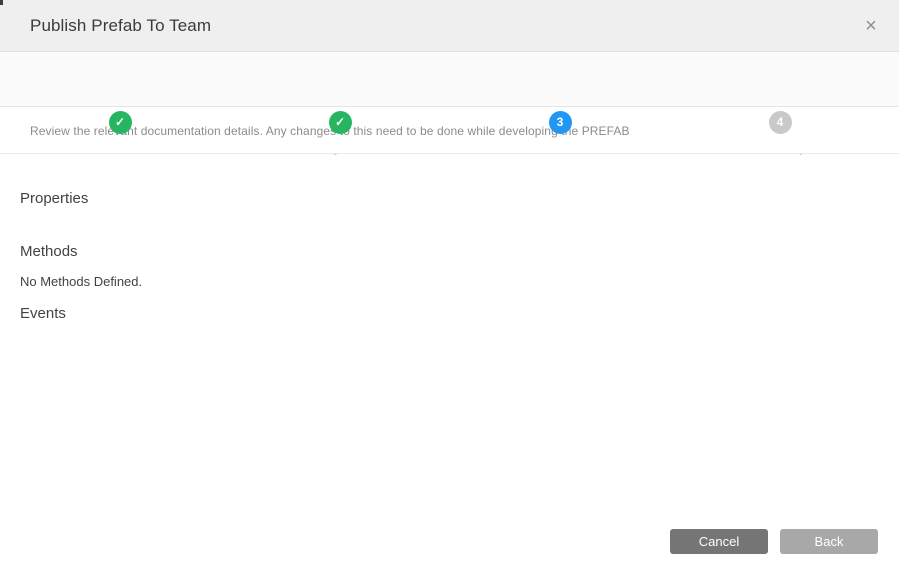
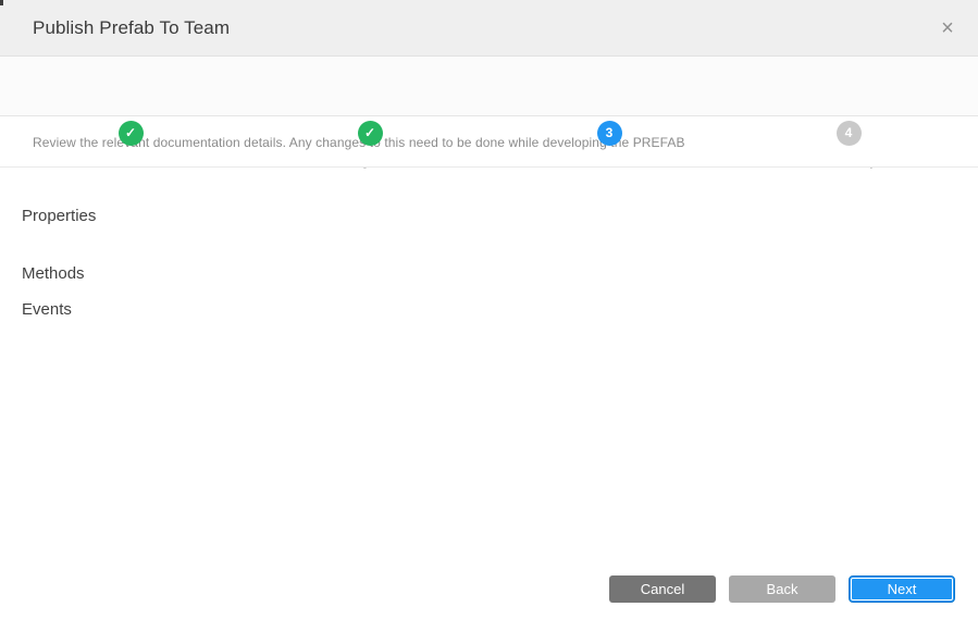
  Publish Prefab To Team
  ×
  ✓
  ✓
  3
  4
  Review the relent documentation details. Any change this need to be done while developine PREFAB
  Properties
  Methods
- No Methods Defined.
  Events
  Cancel
  Back
+ Next
